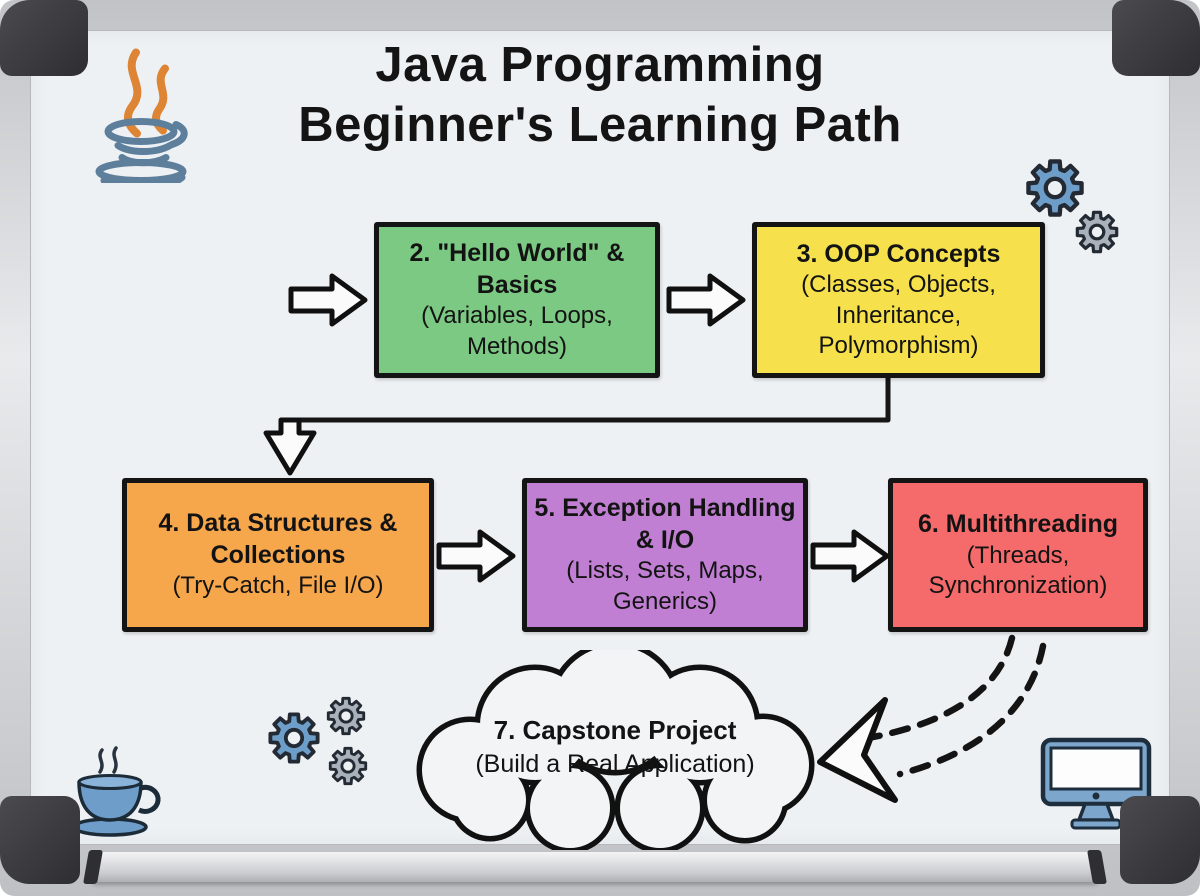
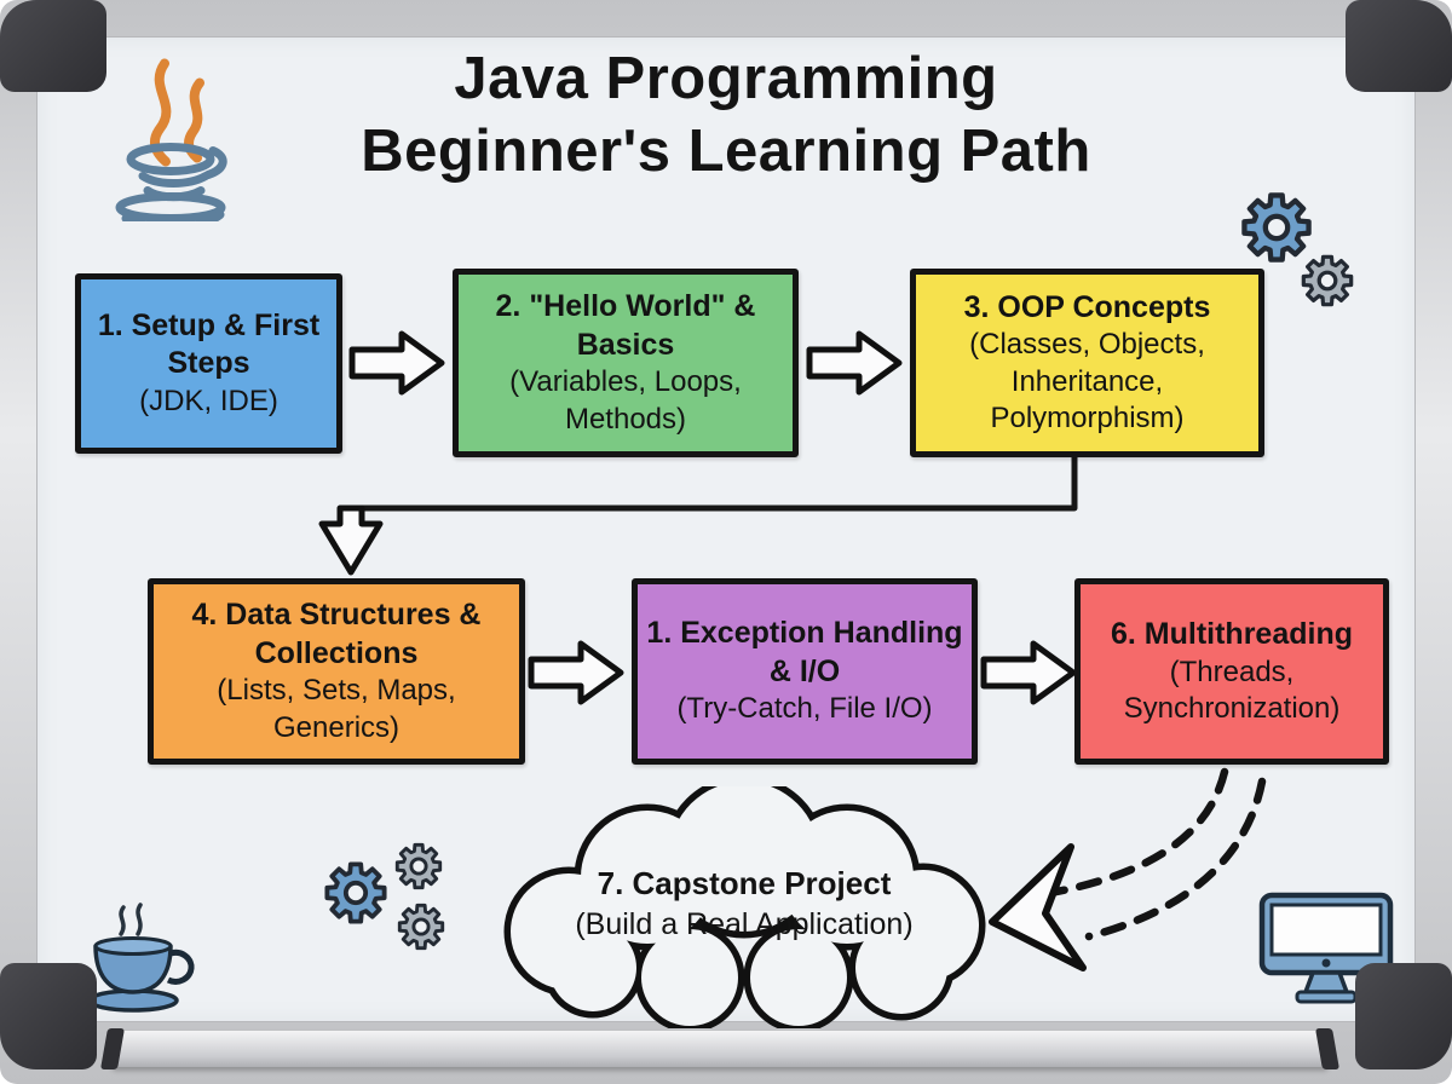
  Java Programming
  Beginner's Learning Path
+ 1. Setup & First Steps
+ (JDK, IDE)
  2. "Hello World" & Basics
  (Variables, Loops, Methods)
  3. OOP Concepts
  (Classes, Objects, Inheritance, Polymorphism)
  4. Data Structures & Collections
- (Try-Catch, File I/O)
+ (Lists, Sets, Maps, Generics)
- 5. Exception Handling & I/O
+ 1. Exception Handling & I/O
- (Lists, Sets, Maps, Generics)
+ (Try-Catch, File I/O)
  6. Multithreading
  (Threads, Synchronization)
  7. Capstone Project
  (Build a Real Application)
